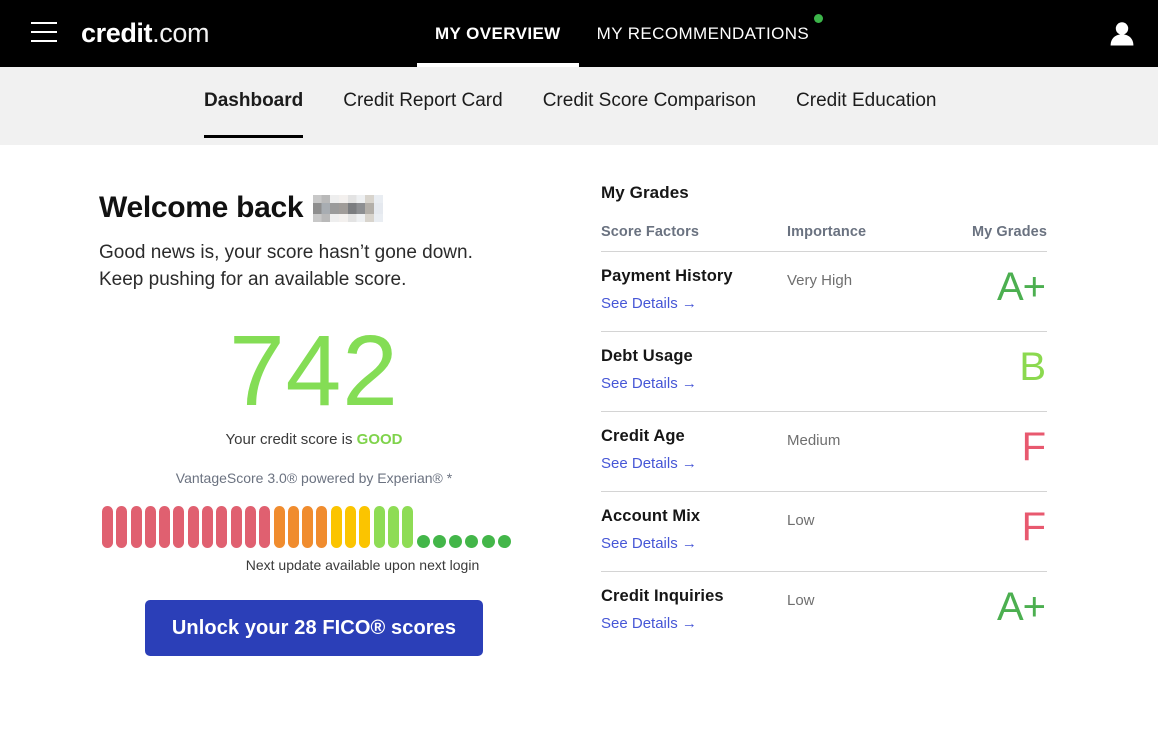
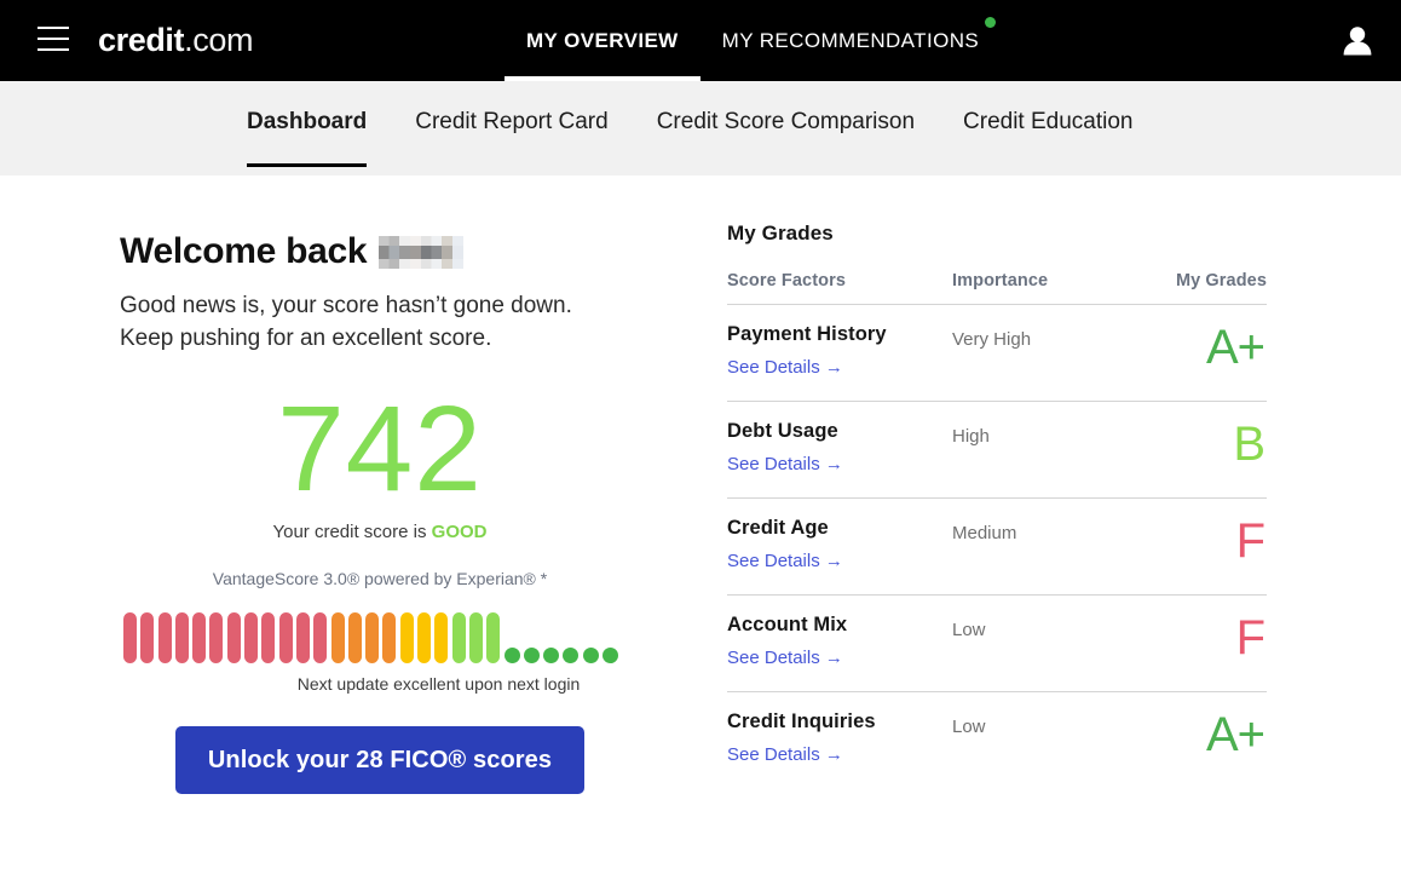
  credit.com
  MY OVERVIEW
  MY RECOMMENDATIONS
  Dashboard
  Credit Report Card
  Credit Score Comparison
  Credit Education
  Welcome back
  Good news is, your score hasn’t gone down.
- Keep pushing for an available score.
+ Keep pushing for an excellent score.
  742
  Your credit score is GOOD
  VantageScore 3.0® powered by Experian® *
- Next update available upon next login
+ Next update excellent upon next login
  Unlock your 28 FICO® scores
  My Grades
  Score Factors
  Importance
  My Grades
  Payment History
  See Details →
  Very High
  A+
  Debt Usage
  See Details →
+ High
  B
  Credit Age
  See Details →
  Medium
  F
  Account Mix
  See Details →
  Low
  F
  Credit Inquiries
  See Details →
  Low
  A+
